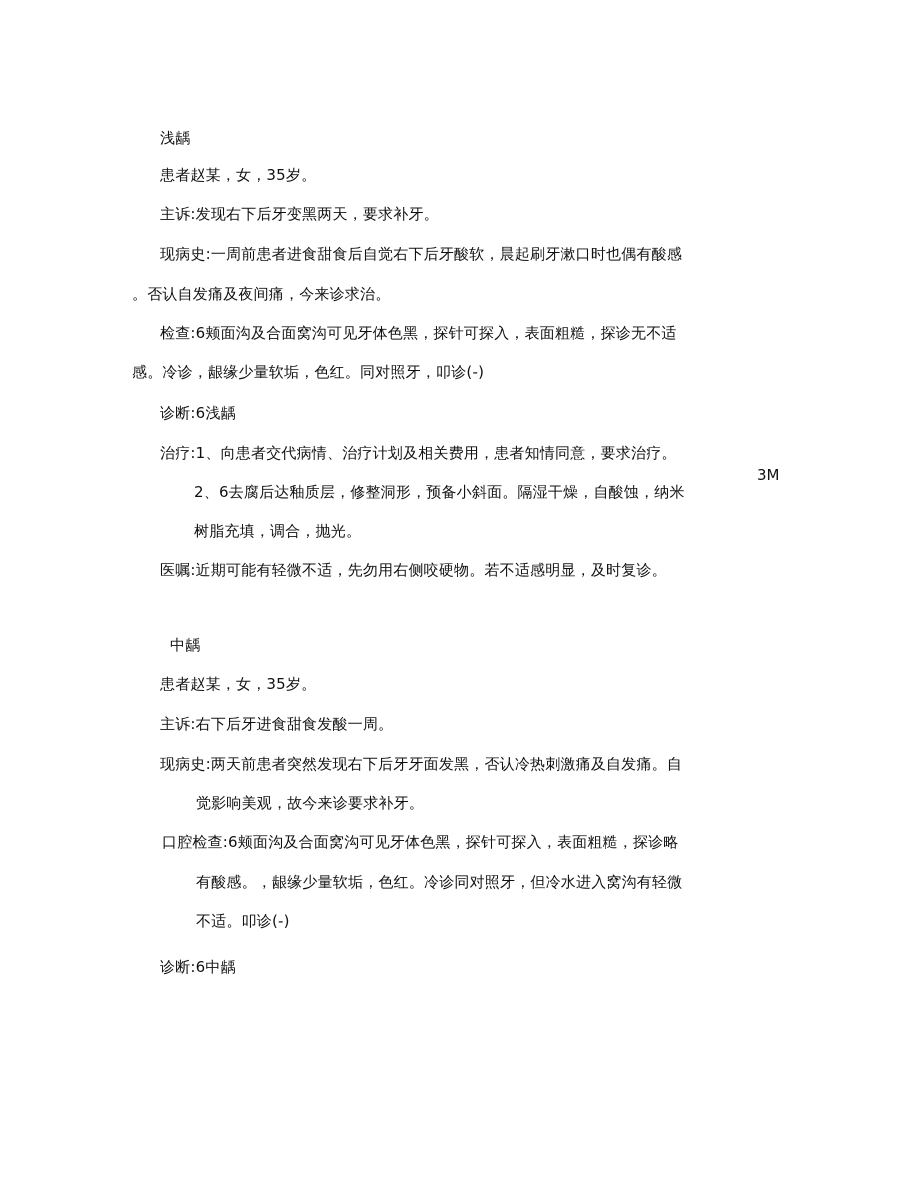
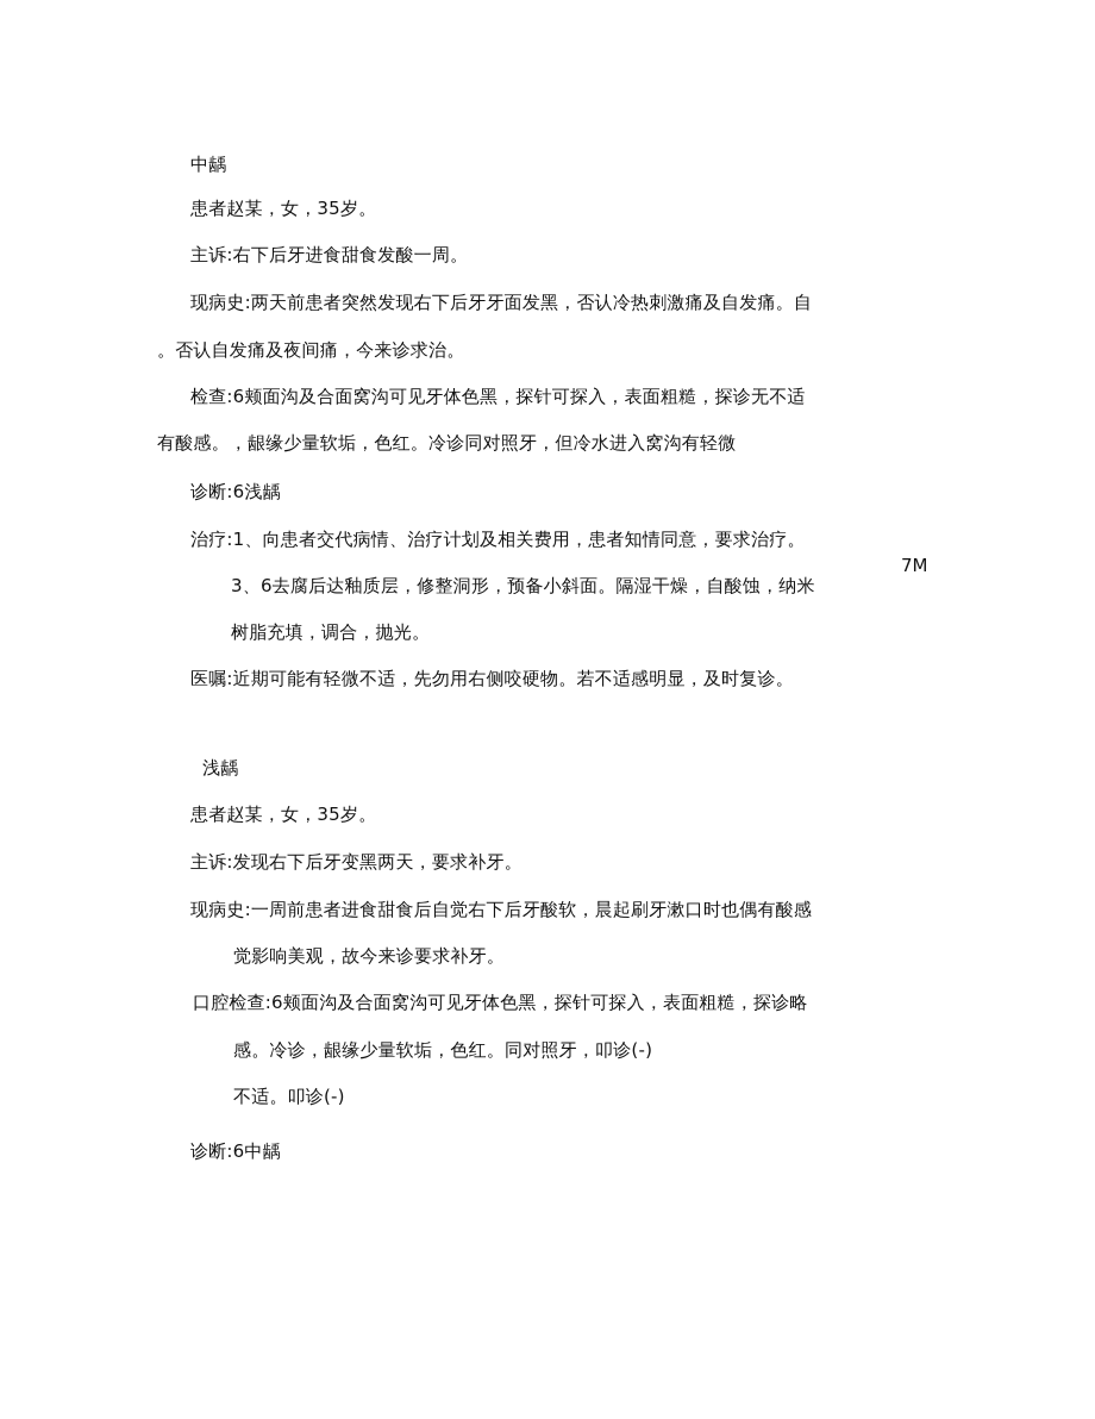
- 浅龋
+ 中龋
  患者赵某，女，35岁。
- 主诉:发现右下后牙变黑两天，要求补牙。
+ 主诉:右下后牙进食甜食发酸一周。
- 现病史:一周前患者进食甜食后自觉右下后牙酸软，晨起刷牙漱口时也偶有酸感
+ 现病史:两天前患者突然发现右下后牙牙面发黑，否认冷热刺激痛及自发痛。自
  。否认自发痛及夜间痛，今来诊求治。
  检查:6颊面沟及合面窝沟可见牙体色黑，探针可探入，表面粗糙，探诊无不适
- 感。冷诊，龈缘少量软垢，色红。同对照牙，叩诊(-)
+ 有酸感。，龈缘少量软垢，色红。冷诊同对照牙，但冷水进入窝沟有轻微
  诊断:6浅龋
  治疗:1、向患者交代病情、治疗计划及相关费用，患者知情同意，要求治疗。
- 2、6去腐后达釉质层，修整洞形，预备小斜面。隔湿干燥，自酸蚀，纳米
+ 3、6去腐后达釉质层，修整洞形，预备小斜面。隔湿干燥，自酸蚀，纳米
  树脂充填，调合，抛光。
  医嘱:近期可能有轻微不适，先勿用右侧咬硬物。若不适感明显，及时复诊。
- 3M
+ 7M
- 中龋
+ 浅龋
  患者赵某，女，35岁。
- 主诉:右下后牙进食甜食发酸一周。
+ 主诉:发现右下后牙变黑两天，要求补牙。
- 现病史:两天前患者突然发现右下后牙牙面发黑，否认冷热刺激痛及自发痛。自
+ 现病史:一周前患者进食甜食后自觉右下后牙酸软，晨起刷牙漱口时也偶有酸感
  觉影响美观，故今来诊要求补牙。
  口腔检查:6颊面沟及合面窝沟可见牙体色黑，探针可探入，表面粗糙，探诊略
- 有酸感。，龈缘少量软垢，色红。冷诊同对照牙，但冷水进入窝沟有轻微
+ 感。冷诊，龈缘少量软垢，色红。同对照牙，叩诊(-)
  不适。叩诊(-)
  诊断:6中龋
